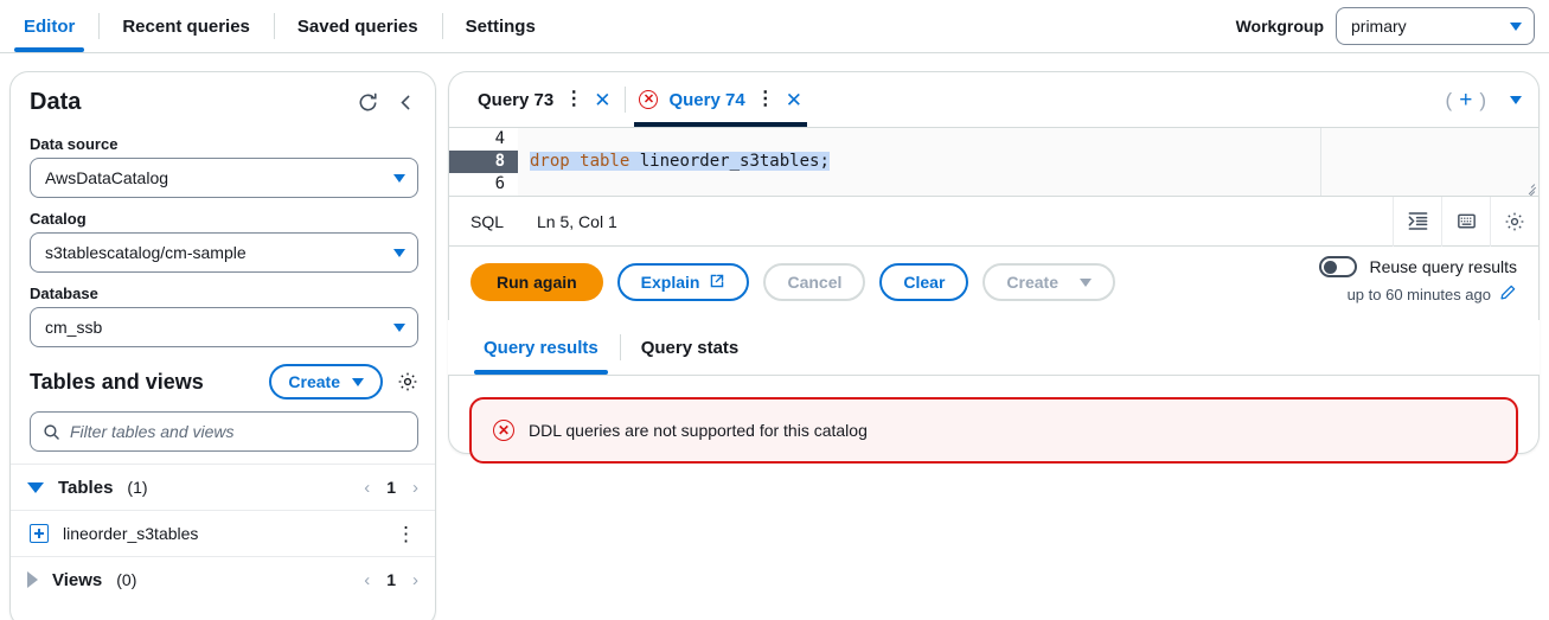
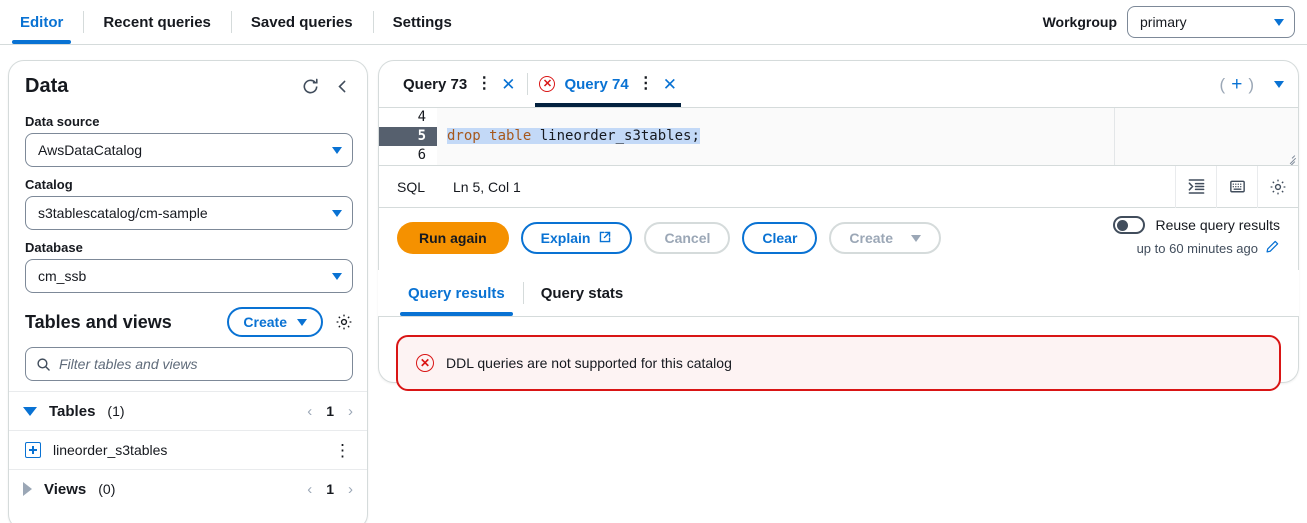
  Editor
  Recent queries
  Saved queries
  Settings
  Workgroup
  primary
  Data
  Data source
  AwsDataCatalog
  Catalog
  s3tablescatalog/cm-sample
  Database
  cm_ssb
  Tables and views
  Create
  Filter tables and views
  Tables
  (1)
  ‹
  1
  ›
  lineorder_s3tables
  ⋮
  Views
  (0)
  ‹
  1
  ›
  Query 73
  ⋮
  ✕
  ✕
  Query 74
  ⋮
  ✕
  (
  +
  )
  4
- 8
+ 5
  drop table lineorder_s3tables;
  6
  SQL
  Ln 5, Col 1
  Run again
  Explain
  Cancel
  Clear
  Create
  Reuse query results
  up to 60 minutes ago
  Query results
  Query stats
  ✕
  DDL queries are not supported for this catalog
